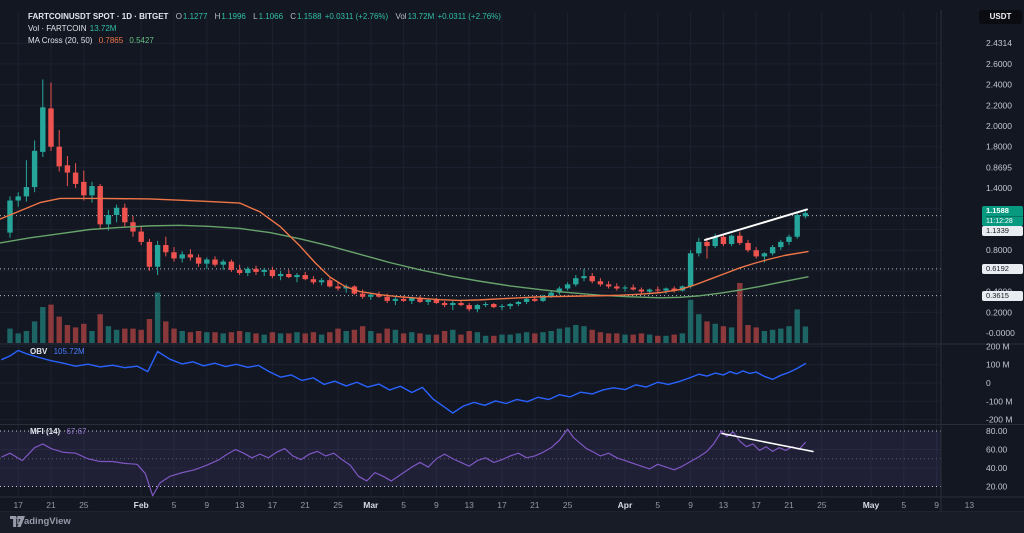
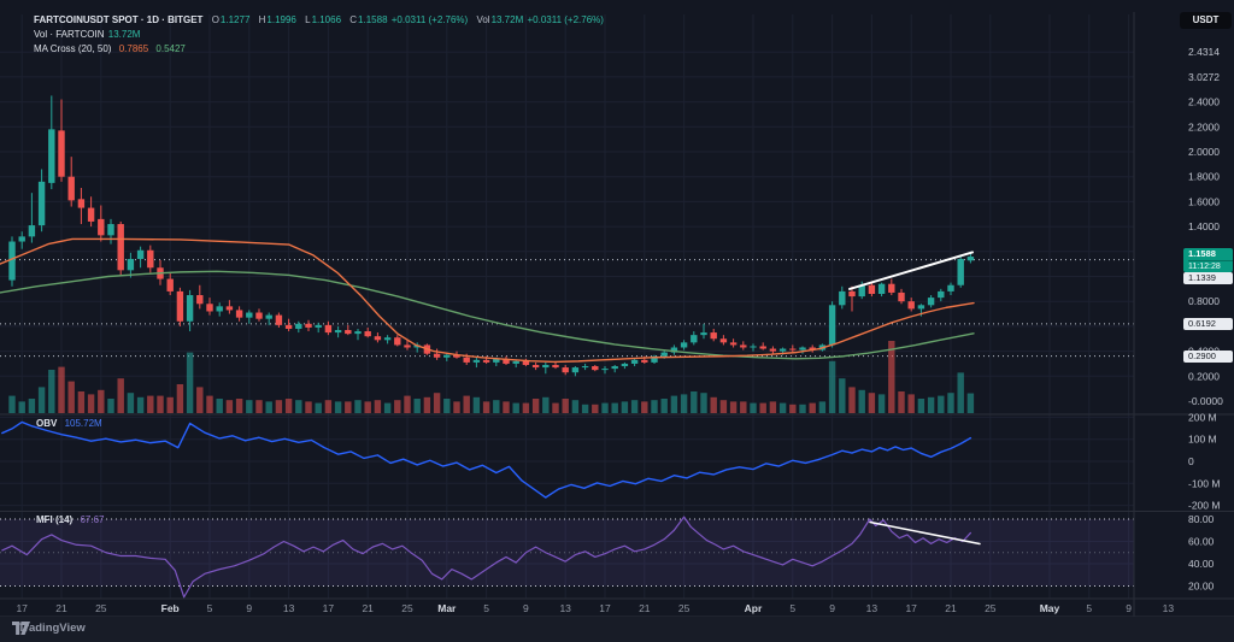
  2.4314
- 2.6000
+ 3.0272
  2.4000
  2.2000
  2.0000
  1.8000
- 0.8695
+ 1.6000
  1.4000
  0.8000
  0.2000
  -0.0000
  200 M
  100 M
  0
  -100 M
  -200 M
  80.00
  60.00
  40.00
  20.00
  17
  21
  25
  Feb
  5
  9
  13
  17
  21
  25
  Mar
  5
  9
  13
  17
  21
  25
  Apr
  5
  9
  13
  17
  21
  25
  May
  5
  9
  13
  FARTCOINUSDT SPOT · 1D · BITGET O1.1277 H1.1996 L1.1066 C1.1588 +0.0311 (+2.76%) Vol13.72M +0.0311 (+2.76%)
  Vol · FARTCOIN 13.72M
  MA Cross (20, 50) 0.7865 0.5427
  OBV 105.72M
  MFI (14) 67.67
  USDT
  1.1588
  1.1339
  0.6192
- 0.3615
+ 0.2900
  TadingView
